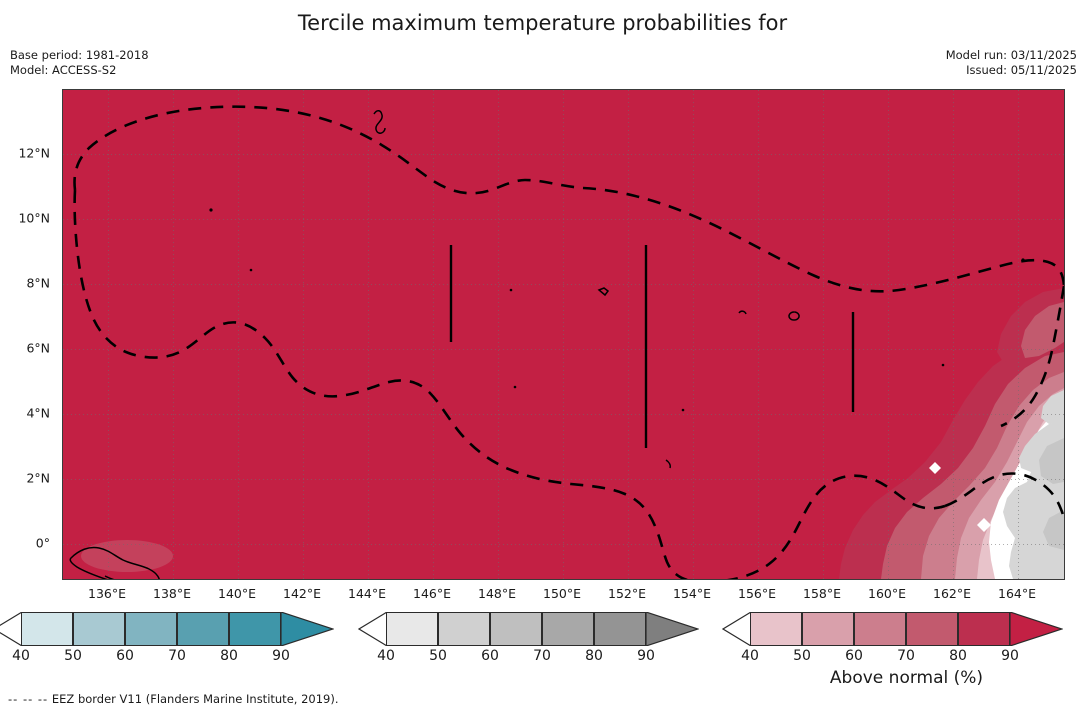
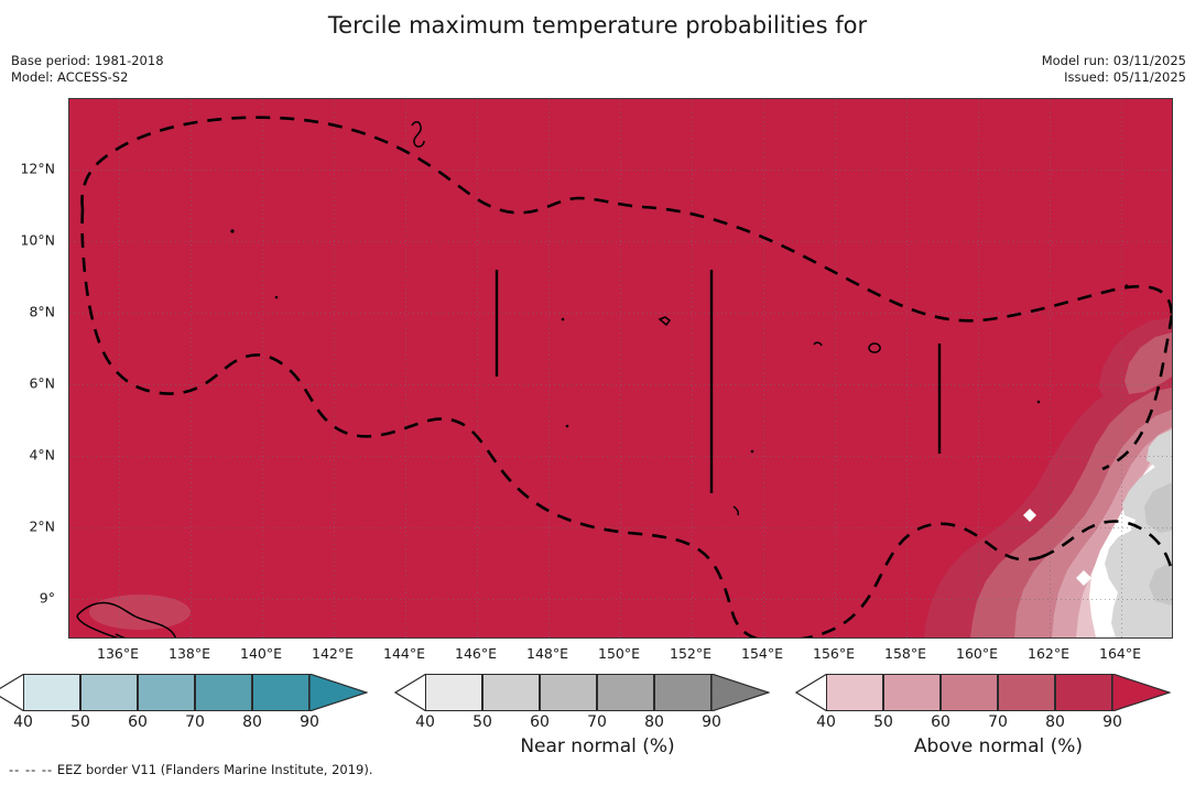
  Tercile maximum temperature probabilities for
  Base period: 1981-2018
  Model: ACCESS-S2
  Model run: 03/11/2025
  Issued: 05/11/2025
  136°E
  138°E
  140°E
  142°E
  144°E
  146°E
  148°E
  150°E
  152°E
  154°E
  156°E
  158°E
  160°E
  162°E
  164°E
  12°N
  10°N
  8°N
  6°N
  4°N
  2°N
- 0°
+ 9°
  40
  50
  60
  70
  80
  90
  40
  50
  60
  70
  80
  90
+ Near normal (%)
  40
  50
  60
  70
  80
  90
  Above normal (%)
  -- -- -- EEZ border V11 (Flanders Marine Institute, 2019).
